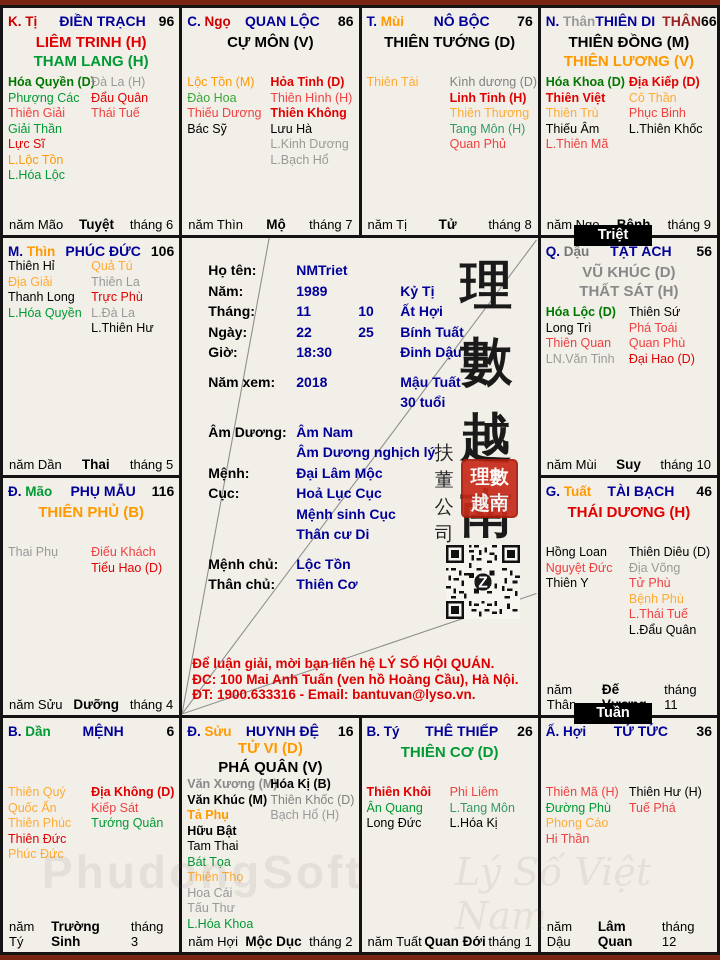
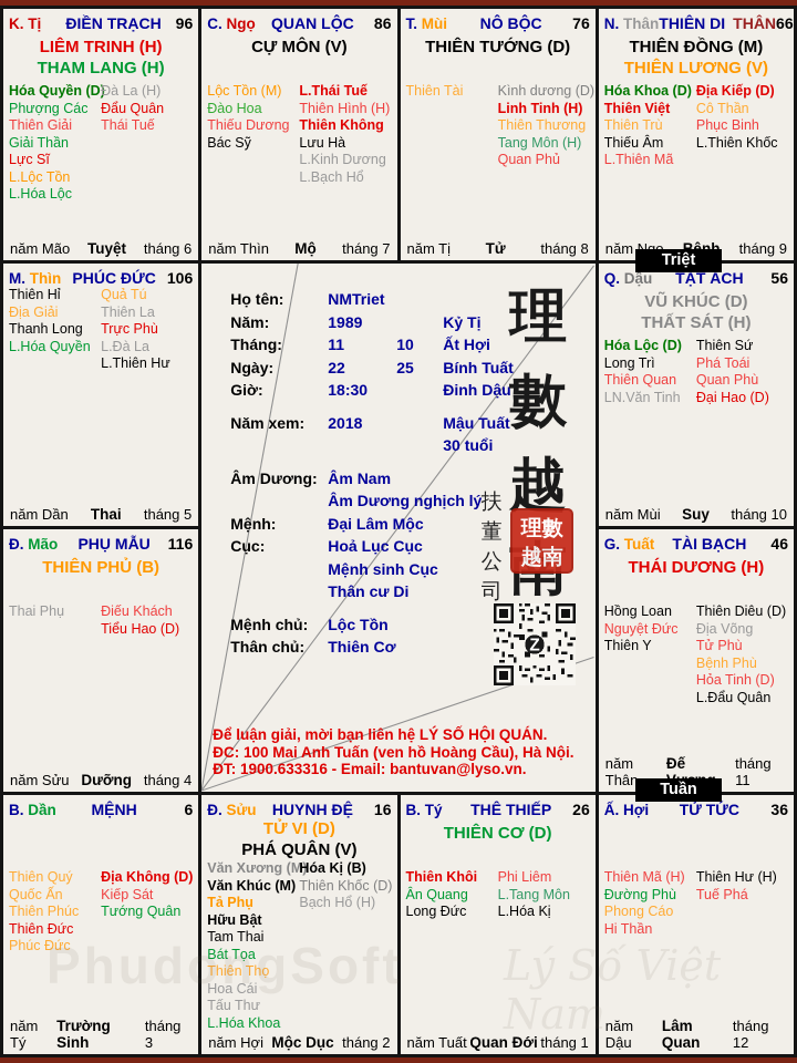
  K. Tị
  ĐIỀN TRẠCH
  96
  LIÊM TRINH (H)
  THAM LANG (H)
  Hóa Quyền (D
  Phượng Các
  Thiên Giải
  Giải Thần
  Lực Sĩ
  L.Lộc Tồn
  L.Hóa Lộc
  Đà La (H)
  Đẩu Quân
  Thái Tuế
  năm Mão
  Tuyệt
  tháng 6
  C. Ngọ
  QUAN LỘC
  86
  CỰ MÔN (V)
  Lộc Tồn (M)
  Đào Hoa
  Thiếu Dương
  Bác Sỹ
- Hỏa Tinh (D)
+ L.Thái Tuế
  Thiên Hình (H)
  Thiên Không
  Lưu Hà
  L.Kinh Dương
  L.Bạch Hổ
  năm Thìn
  Mộ
  tháng 7
  T. Mùi
  NÔ BỘC
  76
  THIÊN TƯỚNG (D)
  Thiên Tài
  Kình dương (D)
  Linh Tinh (H)
  Thiên Thương
  Tang Môn (H)
  Quan Phủ
  năm Tị
  Tử
  tháng 8
  N. Thân
  THIÊN DI THÂN
  66
  THIÊN ĐỒNG (M)
  THIÊN LƯƠNG (V)
  Hóa Khoa (D)
  Thiên Việt
  Thiên Trù
  Thiếu Âm
  L.Thiên Mã
  Địa Kiếp (D)
  Cô Thần
  Phục Binh
  L.Thiên Khốc
  tháng 9
  M. Thìn
  PHÚC ĐỨC
  106
  Thiên Hỉ
  Địa Giải
  Thanh Long
  L.Hóa Quyền
  Quả Tú
  Thiên La
  Trực Phù
  L.Đà La
  L.Thiên Hư
  năm Dần
  Thai
  tháng 5
  Q. Dậu
  TẬT ÁCH
  56
  VŨ KHÚC (D)
  THẤT SÁT (H)
  Hóa Lộc (D)
  Long Trì
  Thiên Quan
  LN.Văn Tinh
  Thiên Sứ
  Phá Toái
  Quan Phù
  Đại Hao (D)
  năm Mùi
  Suy
  tháng 10
  Đ. Mão
  PHỤ MẪU
  116
  THIÊN PHỦ (B)
  Thai Phụ
  Điếu Khách
  Tiểu Hao (D)
  năm Sửu
  Dưỡng
  tháng 4
  G. Tuất
  TÀI BẠCH
  46
  THÁI DƯƠNG (H)
  Hồng Loan
  Nguyệt Đức
  Thiên Y
  Thiên Diêu (D)
  Địa Võng
  Tử Phù
  Bệnh Phù
- L.Thái Tuế
+ Hỏa Tinh (D)
  L.Đẩu Quân
  năm Thân
  tháng 11
  B. Dần
  MỆNH
  6
  Thiên Quý
  Quốc Ấn
  Thiên Phúc
  Thiên Đức
  Phúc Đức
  Địa Không (D)
  Kiếp Sát
  Tướng Quân
  năm Tý
  Trường Sinh
  tháng 3
  Đ. Sửu
  HUYNH ĐỆ
  16
  TỬ VI (D)
  PHÁ QUÂN (V)
  Văn Xương (M
  Văn Khúc (M)
  Tả Phụ
  Hữu Bật
  Tam Thai
  Bát Tọa
  Thiên Thọ
  Hoa Cái
  Tấu Thư
  L.Hóa Khoa
  Hóa Kị (B)
  Thiên Khốc (D)
  Bạch Hổ (H)
  năm Hợi
  Mộc Dục
  tháng 2
  B. Tý
  THÊ THIẾP
  26
  THIÊN CƠ (D)
  Thiên Khôi
  Ân Quang
  Long Đức
  Phi Liêm
  L.Tang Môn
  L.Hóa Kị
  năm Tuất
  Quan Đới
  tháng 1
  Ấ. Hợi
  TỬ TỨC
  36
  Thiên Mã (H)
  Đường Phù
  Phong Cáo
  Hi Thần
  Thiên Hư (H)
  Tuế Phá
  năm Dậu
  Lâm Quan
  tháng 12
  Họ tên:
  NMTriet
  Năm:
  1989
  Kỷ Tị
  Tháng:
  11
  10
  Ất Hợi
  Ngày:
  22
  25
  Bính Tuất
  Giờ:
  18:30
  Đinh Dậu
  Năm xem:
  2018
  Mậu Tuất
  30 tuổi
  Âm Dương:
  Âm Nam
  Mệnh:
  Cục:
  Thân cư
  Mệnh chủ:
  Lộc Tồn
  Thân chủ:
  Thiên Cơ
  Để luận giải, mời bạn liên hệ LÝ SỐ HỘI QUÁN.
  ĐC: 100 Mai Anh Tuấn (ven hồ Hoàng Cầu), Hà Nội.
  ĐT: 1900.633316 - Email: bantuvan@lyso.vn.
  理
  數
  越
  扶
  董
  公
  司
  理數
  越南
  Z
  Triệt
  Tuần
  PhudongSoft
  Lý Số Việt Nam
